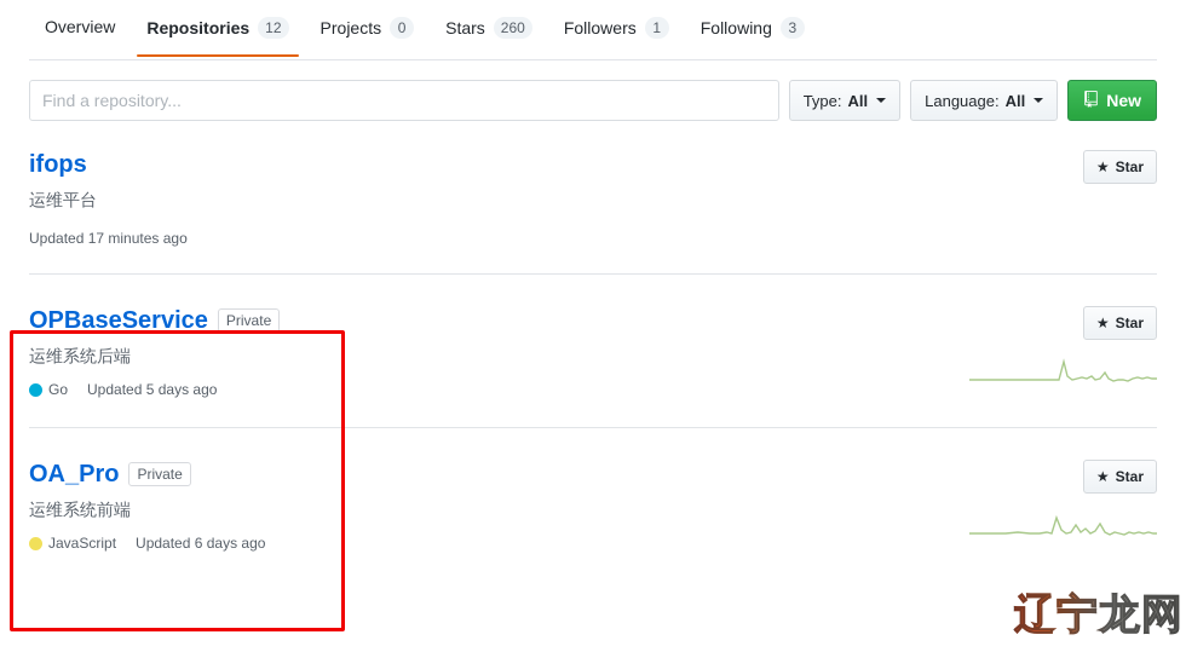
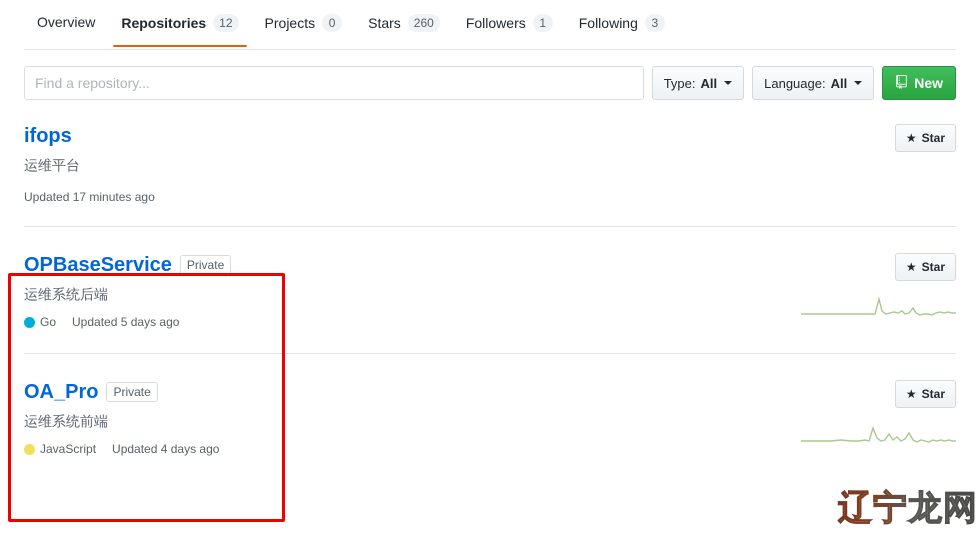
  Overview
  Repositories
  12
  Projects
  0
  Stars
  260
  Followers
  1
  Following
  3
  Find a repository...
  Type:
  All
  Language:
  All
  New
  ifops
  运维平台
  Updated 17 minutes ago
  ★
  Star
  OPBaseService
  Private
  运维系统后端
  Go
  Updated 5 days ago
  ★
  Star
  OA_Pro
  Private
  运维系统前端
  JavaScript
- Updated 6 days ago
+ Updated 4 days ago
  ★
  Star
  辽宁龙网
